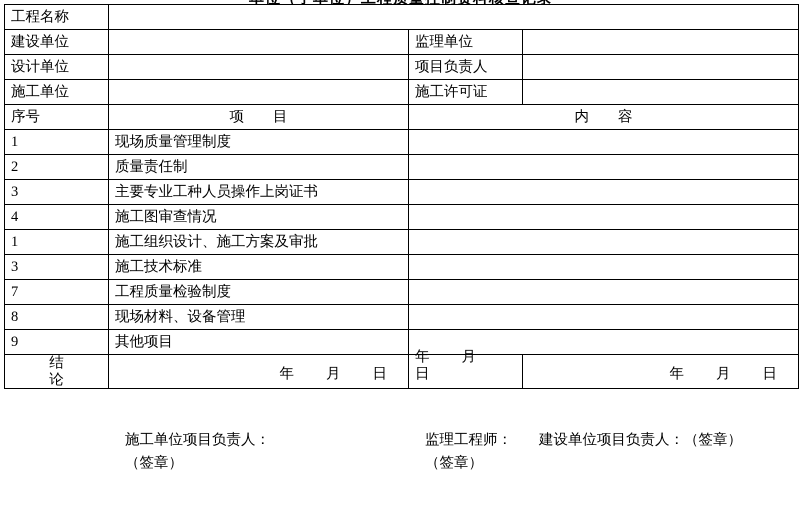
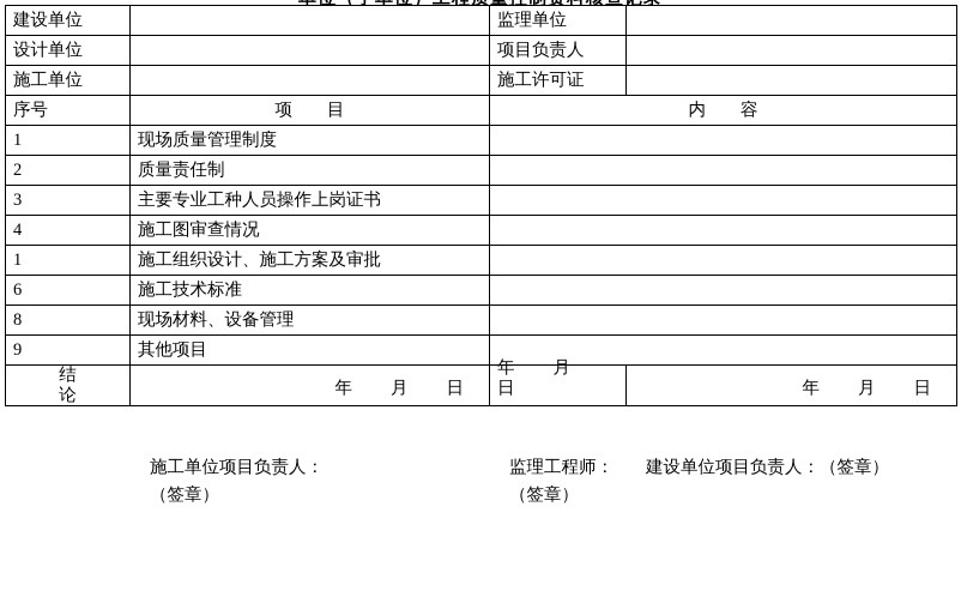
- 工程名称
  建设单位		监理单位
  设计单位		项目负责人
  施工单位		施工许可证
  序号	项 目	内 容
  1	现场质量管理制度
  2	质量责任制
  3	主要专业工种人员操作上岗证书
  4	施工图审查情况
  1	施工组织设计、施工方案及审批
- 3	施工技术标准
+ 6	施工技术标准
- 7	工程质量检验制度
  8	现场材料、设备管理
  9	其他项目
  结论	施工单位项目负责人： （签章） 年 月 日	监理工程师：（签章） 年 月 日	建设单位项目负责人：（签章） 年 月 日
